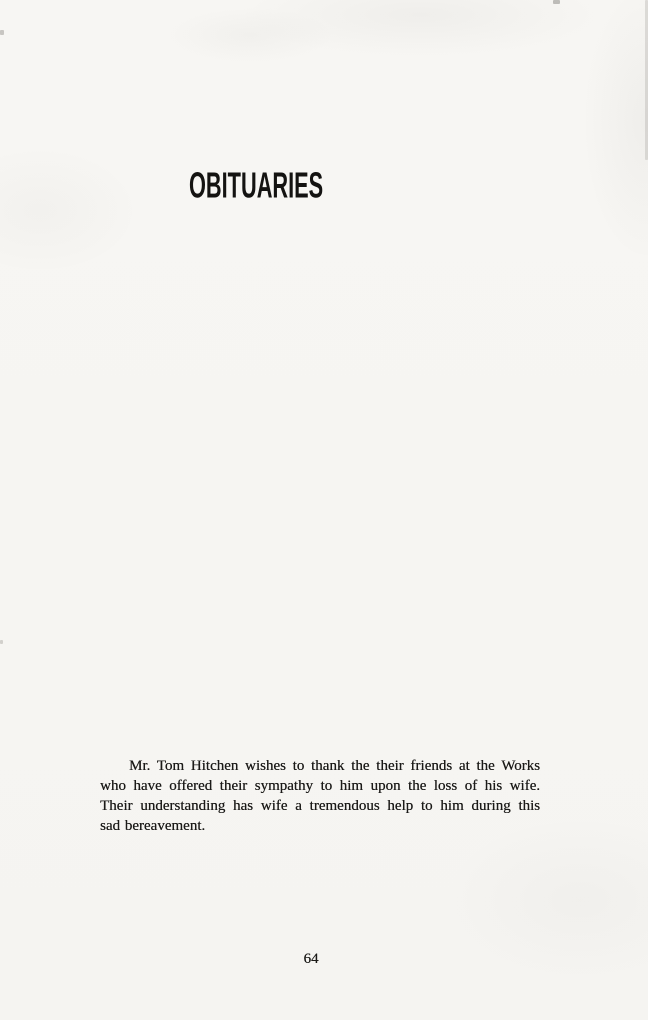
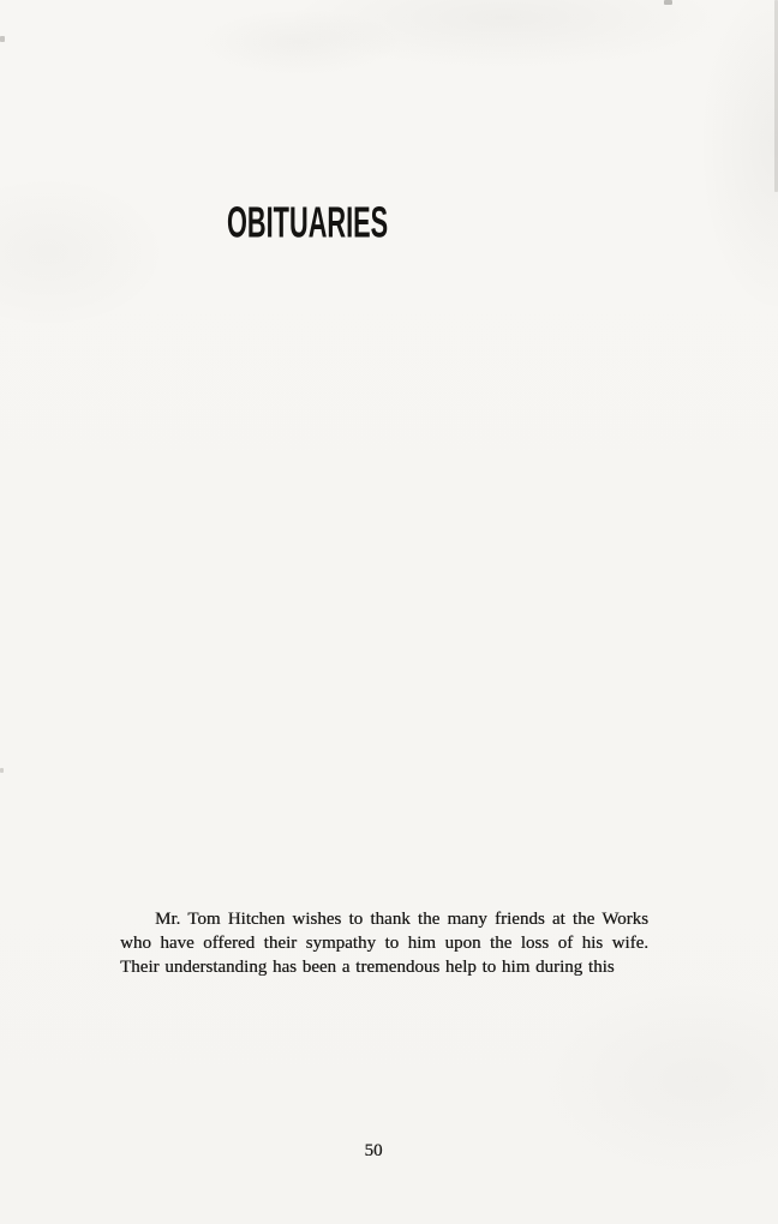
  OBITUARIES
- Mr. Tom Hitchen wishes to thank the their friends at the Works
+ Mr. Tom Hitchen wishes to thank the many friends at the Works
  who have offered their sympathy to him upon the loss of his wife.
- Their understanding has wife a tremendous help to him during this
+ Their understanding has been a tremendous help to him during this
- sad bereavement.
- 64
+ 50
